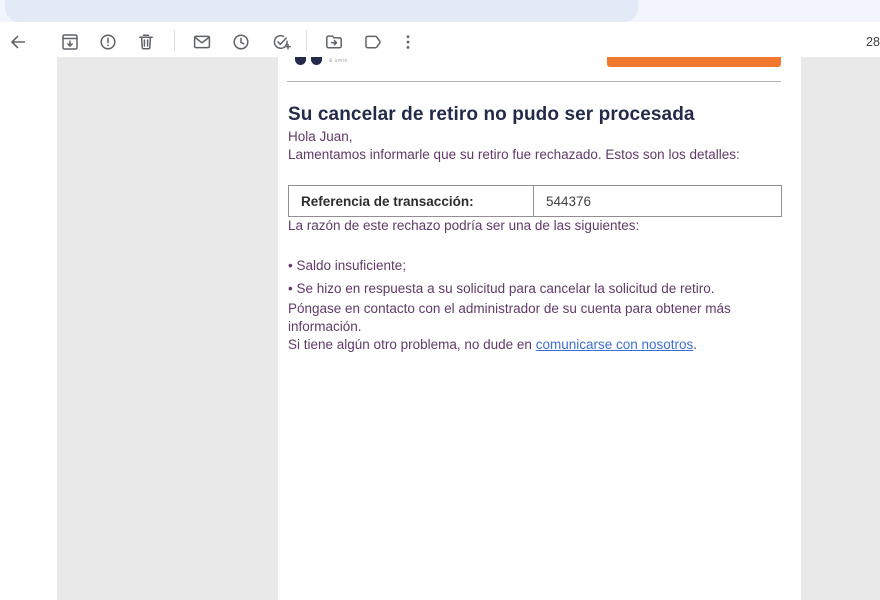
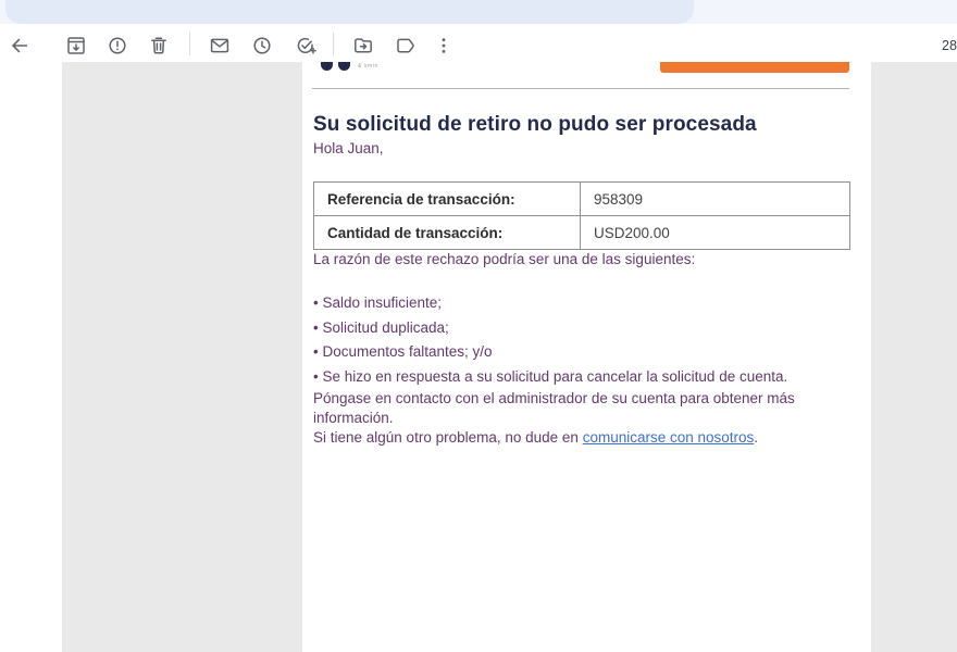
  28
- Su cancelar de retiro no pudo ser procesada
+ Su solicitud de retiro no pudo ser procesada
  Hola Juan,
- Lamentamos informarle que su retiro fue rechazado. Estos son los detalles:
- Referencia de transacción:	544376
+ Referencia de transacción:	958309
+ Cantidad de transacción:	USD200.00
  La razón de este rechazo podría ser una de las siguientes:
  Saldo insuficiente;
+ Solicitud duplicada;
+ Documentos faltantes; y/o
- Se hizo en respuesta a su solicitud para cancelar la solicitud de retiro.
+ Se hizo en respuesta a su solicitud para cancelar la solicitud de cuenta.
  Póngase en contacto con el administrador de su cuenta para obtener más información.
  Si tiene algún otro problema, no dude en comunicarse con nosotros.
